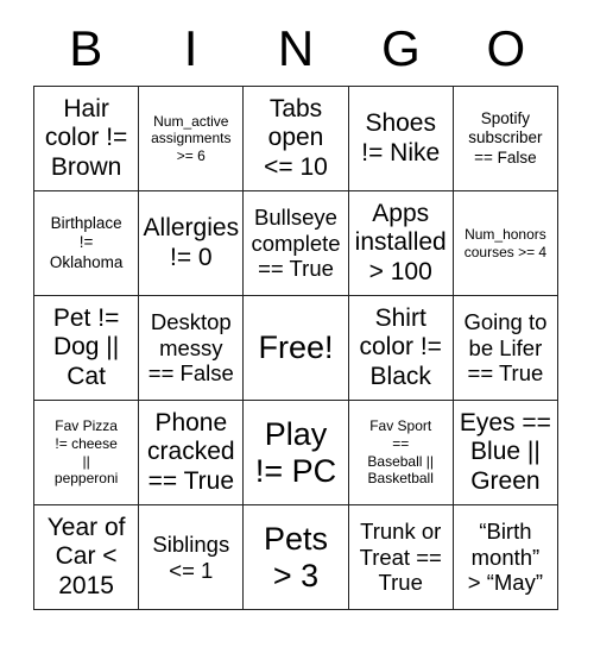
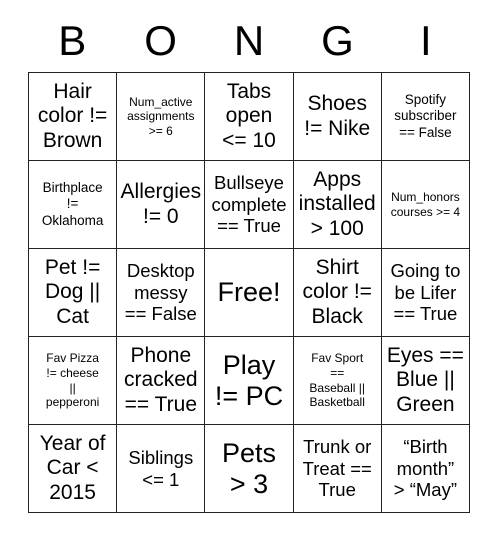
  B
- I
+ O
  N
  G
- O
+ I
  Hair
  color !=
  Brown
  Num_active
  assignments
  >= 6
  Tabs
  open
  <= 10
  Shoes
  != Nike
  Spotify
  subscriber
  == False
  Birthplace
  !=
  Oklahoma
  Allergies
  != 0
  Bullseye
  complete
  == True
  Apps
  installed
  > 100
  Num_honors
  courses >= 4
  Pet !=
  Dog ||
  Cat
  Desktop
  messy
  == False
  Free!
  Shirt
  color !=
  Black
  Going to
  be Lifer
  == True
  Fav Pizza
  != cheese
  ||
  pepperoni
  Phone
  cracked
  == True
  Play
  != PC
  Fav Sport
  ==
  Baseball ||
  Basketball
  Eyes ==
  Blue ||
  Green
  Year of
  Car <
  2015
  Siblings
  <= 1
  Pets
  > 3
  Trunk or
  Treat ==
  True
  “Birth
  month”
  > “May”
